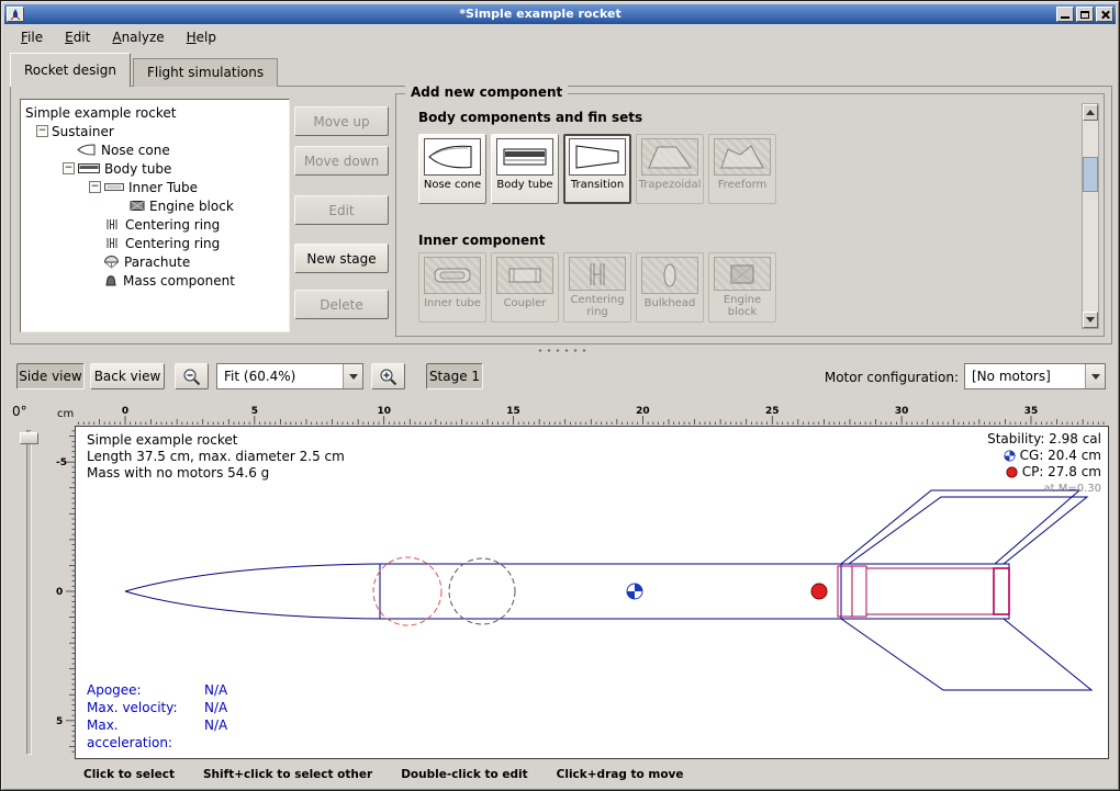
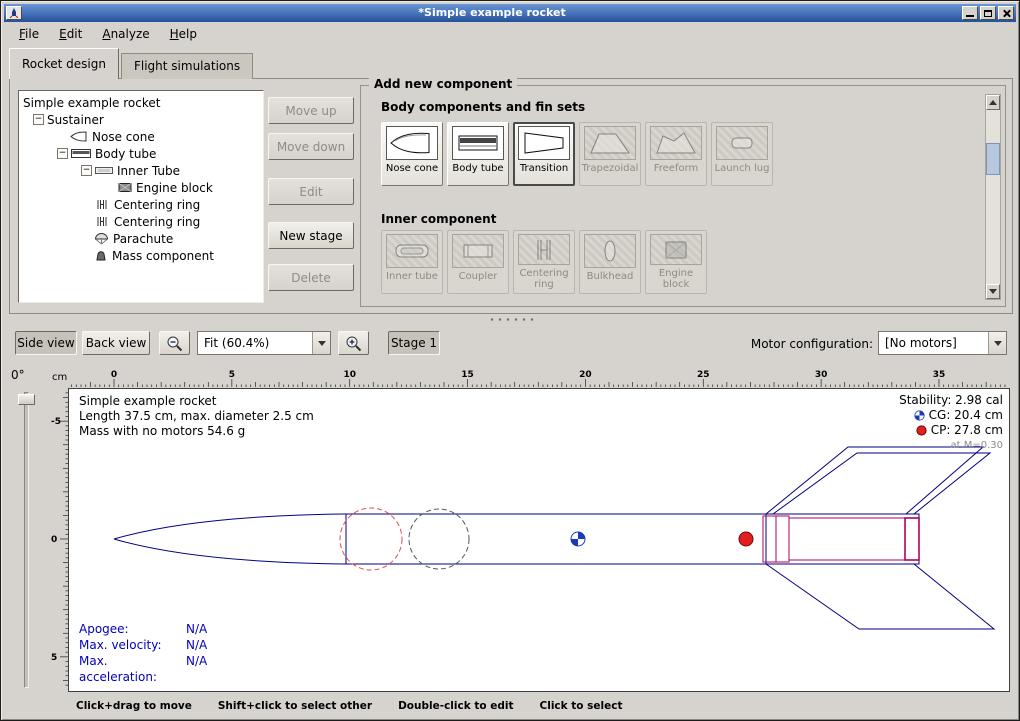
  *Simple example rocket
  File
  Edit
  Analyze
  Help
  Rocket design
  Flight simulations
  Simple example rocket
  −
  Sustainer
  Nose cone
  −
  Body tube
  −
  Inner Tube
  Engine block
  Centering ring
  Centering ring
  Parachute
  Mass component
  Move up
  Move down
  Edit
  New stage
  Delete
  Add new component
  Body components and fin sets
  Nose cone
  Body tube
  Transition
  Trapezoidal
  Freeform
+ Launch lug
  Inner component
  Inner tube
  Coupler
  Centering ring
  Bulkhead
  Engine block
  Side view
  Back view
  Fit (60.4%)
  Stage 1
  Motor configuration:
  [No motors]
  0°
  cm
  0
  5
  10
  15
  20
  25
  30
  35
  -5
  0
  5
  Simple example rocket
  Length 37.5 cm, max. diameter 2.5 cm
  Mass with no motors 54.6 g
  Stability: 2.98 cal
  CG: 20.4 cm
  CP: 27.8 cm
  at M=0.30
  Apogee:
  N/A
  Max. velocity:
  N/A
  Max. acceleration:
  N/A
- Click to select
+ Click+drag to move
  Shift+click to select other
  Double-click to edit
- Click+drag to move
+ Click to select
